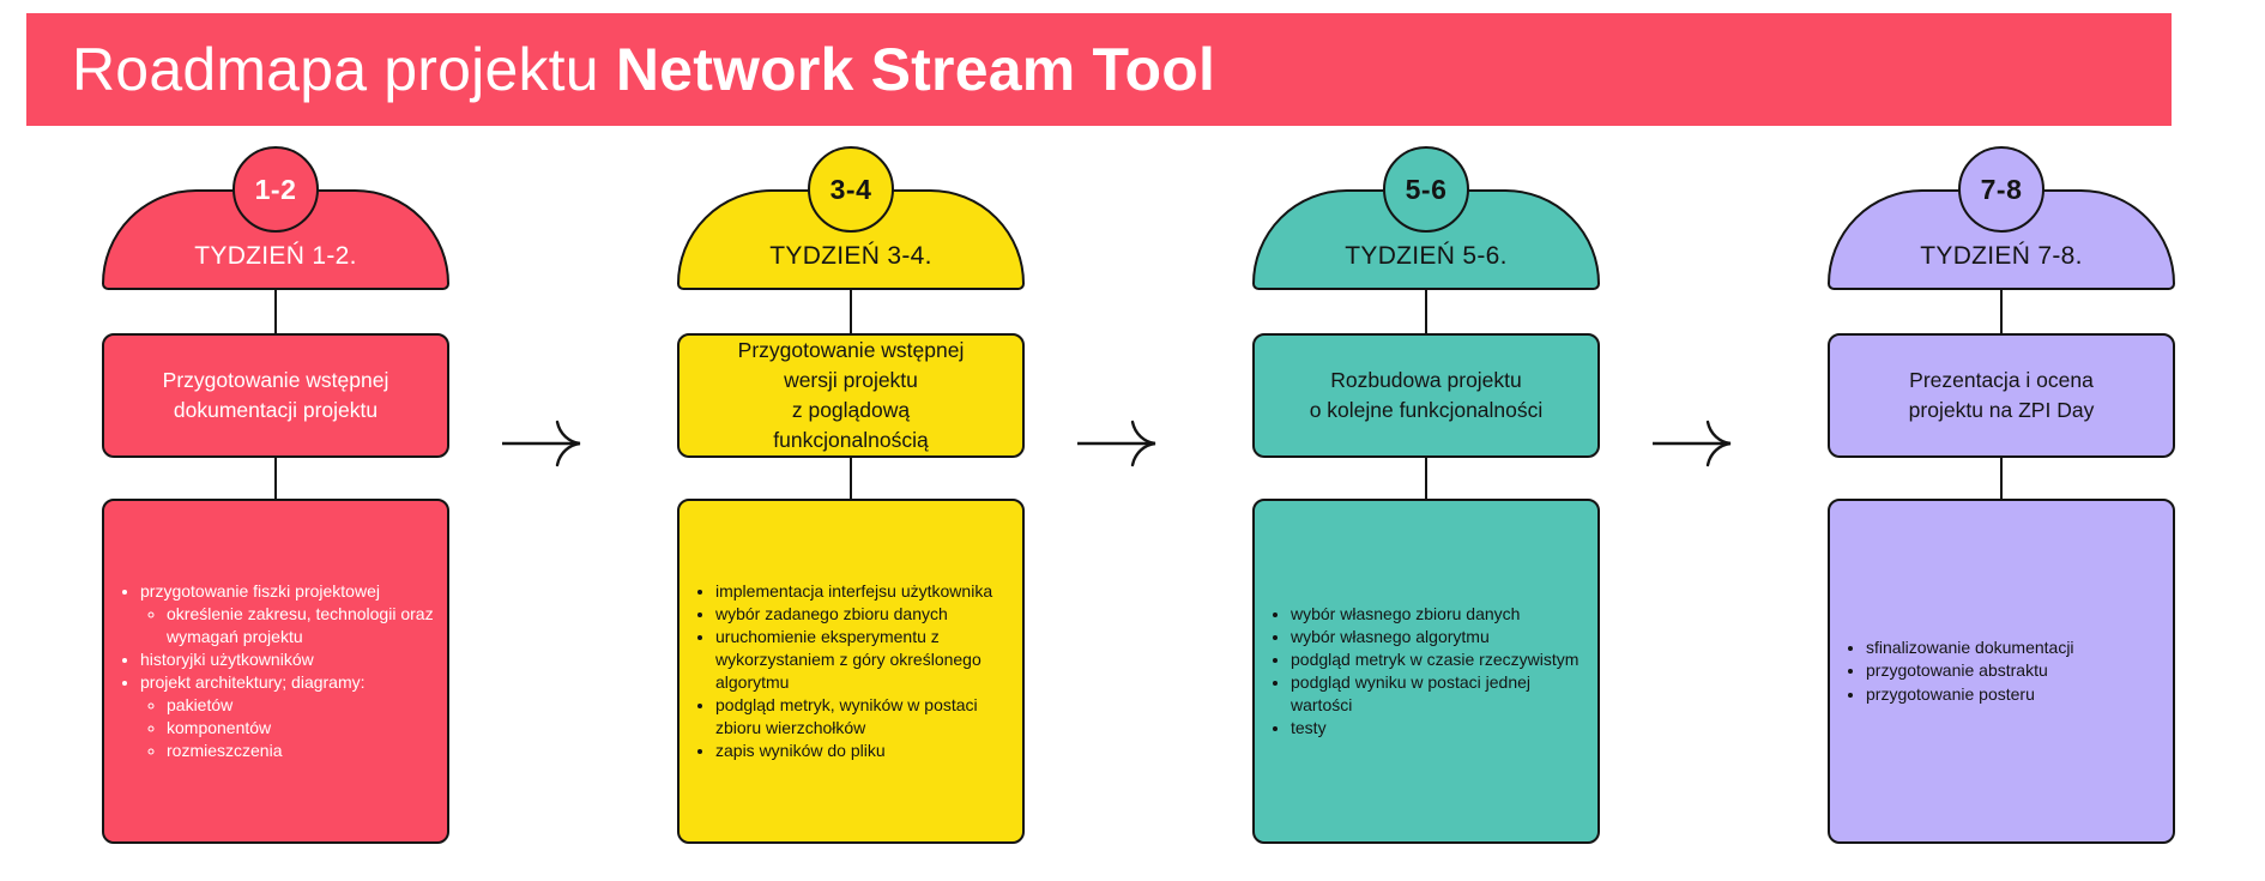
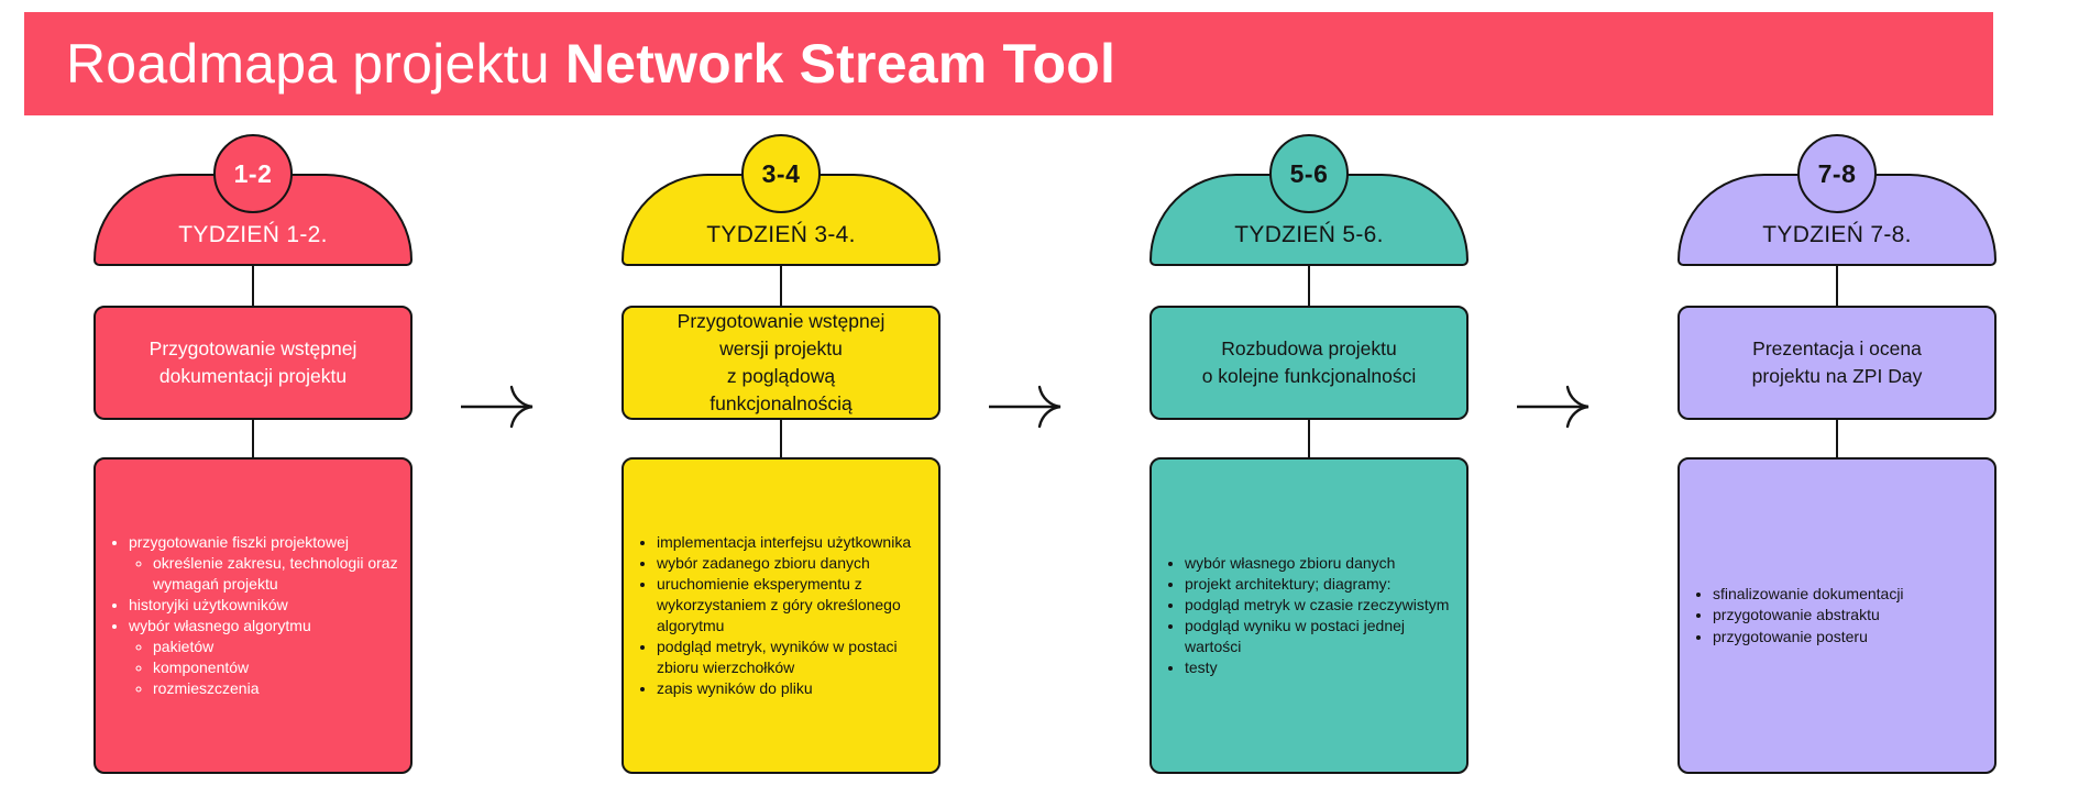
  Roadmapa projektu Network Stream Tool
  TYDZIEŃ 1-2.
  1-2
  Przygotowanie wstępnej
  dokumentacji projektu
  przygotowanie fiszki projektowej
  określenie zakresu, technologii oraz wymagań projektu
  historyjki użytkowników
- projekt architektury; diagramy:
+ wybór własnego algorytmu
  pakietów
  komponentów
  rozmieszczenia
  TYDZIEŃ 3-4.
  3-4
  Przygotowanie wstępnej
  wersji projektu
  z poglądową
  funkcjonalnością
  implementacja interfejsu użytkownika
  wybór zadanego zbioru danych
  uruchomienie eksperymentu z wykorzystaniem z góry określonego algorytmu
  podgląd metryk, wyników w postaci zbioru wierzchołków
  zapis wyników do pliku
  TYDZIEŃ 5-6.
  5-6
  Rozbudowa projektu
  o kolejne funkcjonalności
  wybór własnego zbioru danych
- wybór własnego algorytmu
+ projekt architektury; diagramy:
  podgląd metryk w czasie rzeczywistym
  podgląd wyniku w postaci jednej wartości
  testy
  TYDZIEŃ 7-8.
  7-8
  Prezentacja i ocena
  projektu na ZPI Day
  sfinalizowanie dokumentacji
  przygotowanie abstraktu
  przygotowanie posteru
